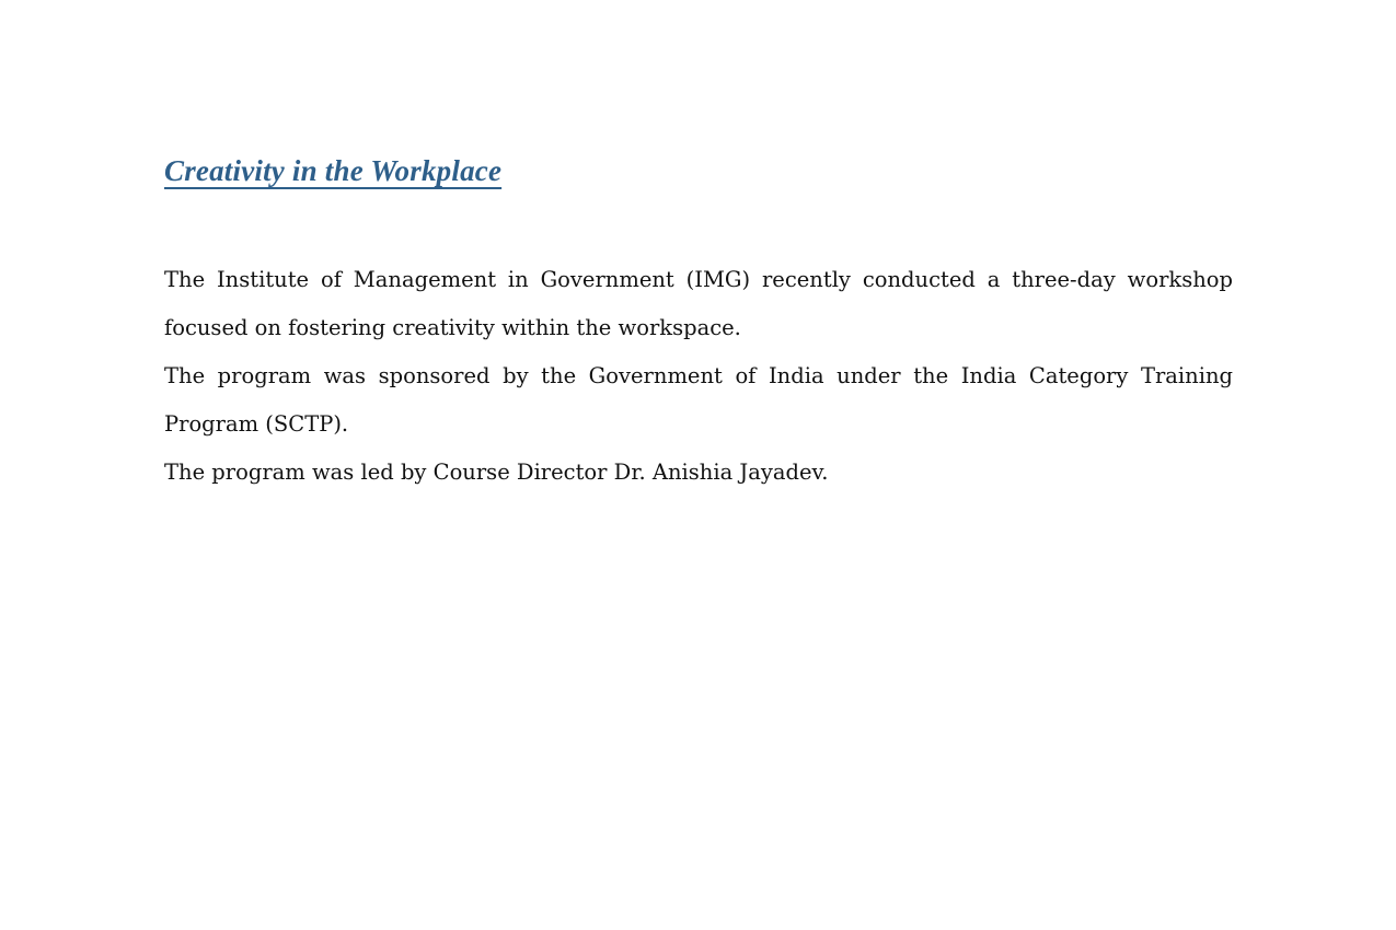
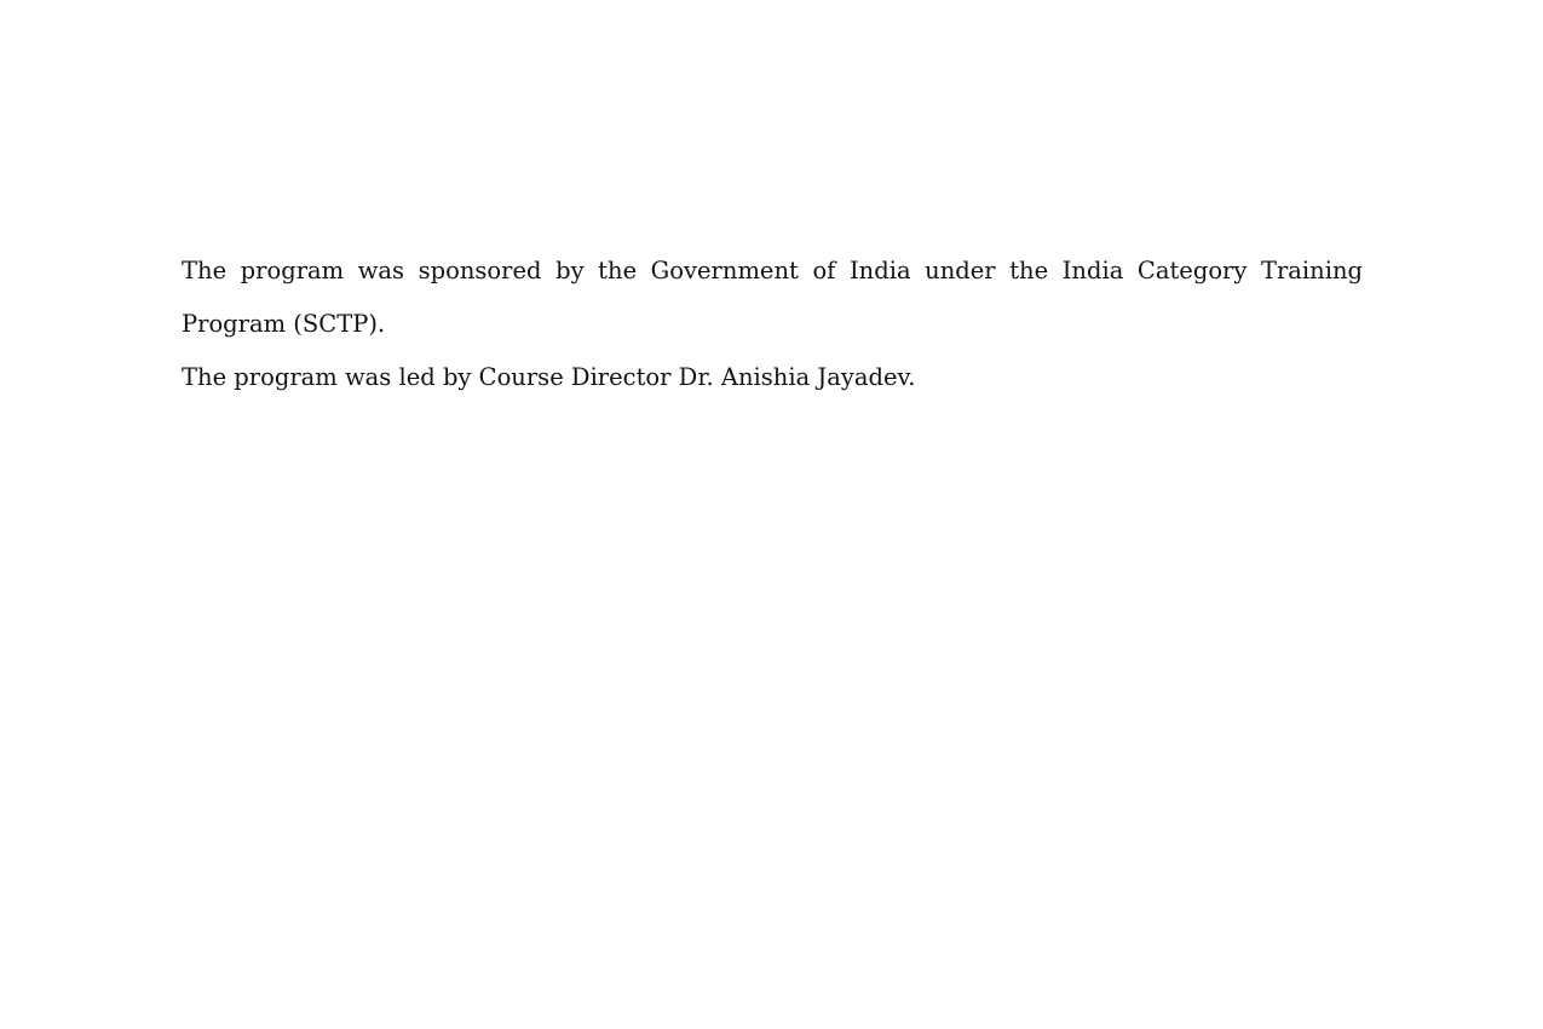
- Creativity in the Workplace
- The Institute of Management in Government (IMG) recently conducted a three-day workshop focused on fostering creativity within the workspace.
  The program was sponsored by the Government of India under the India Category Training Program (SCTP).
  The program was led by Course Director Dr. Anishia Jayadev.
